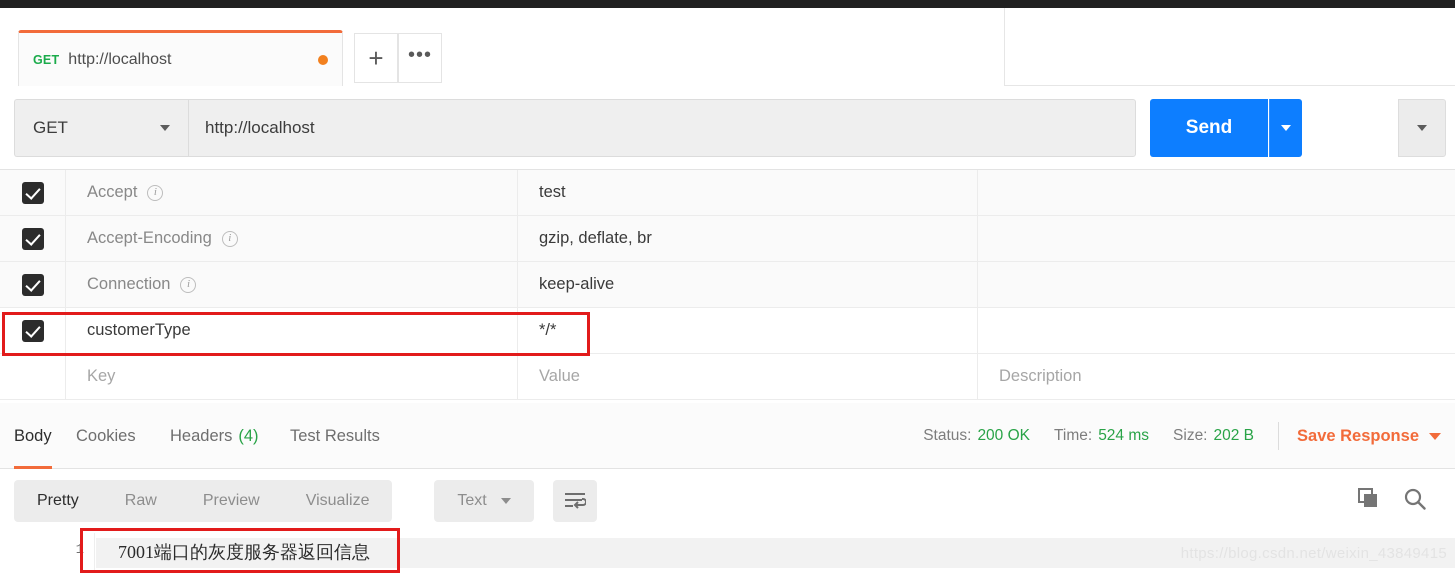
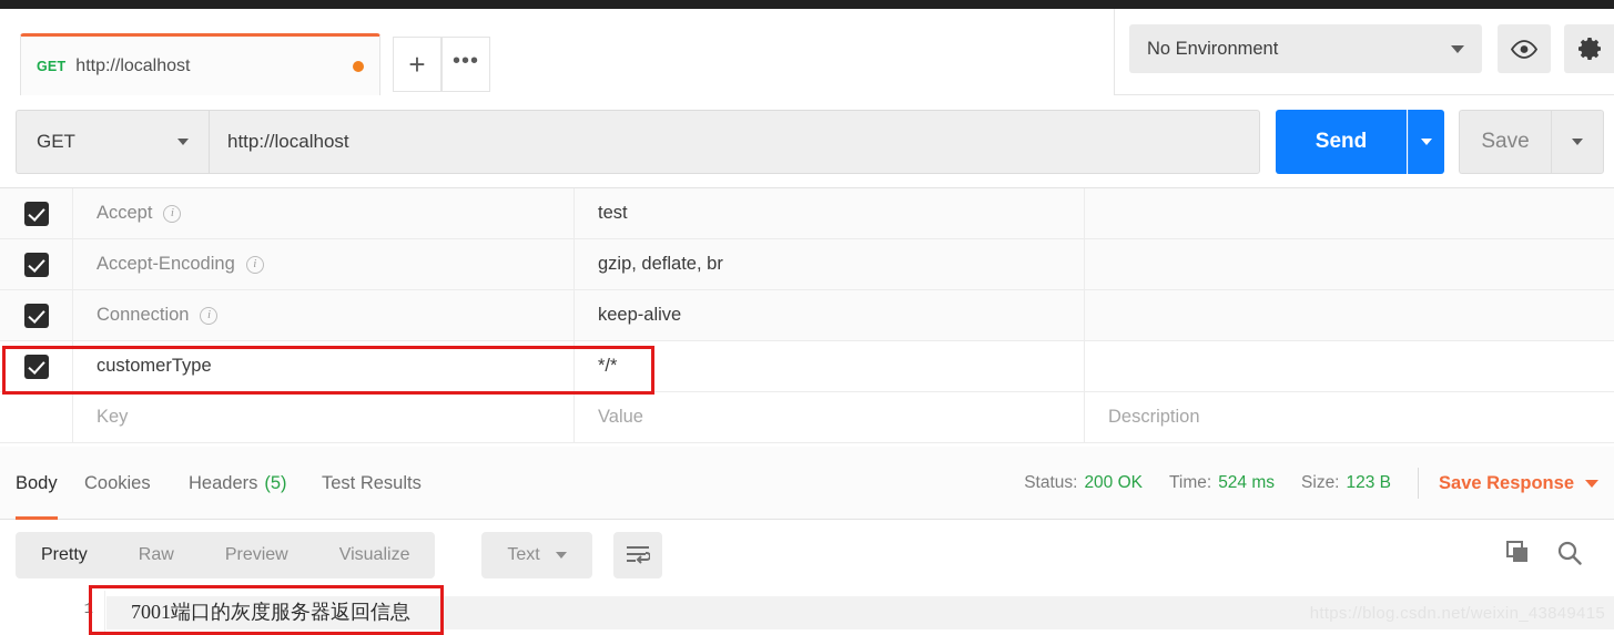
  GET
  http://localhost
  +
  •••
+ No Environment
  GET
  http://localhost
  Send
+ Save
  Accept
  i
  test
  Accept-Encoding
  i
  gzip, deflate, br
  Connection
  i
  keep-alive
  customerType
  */*
  Key
  Value
  Description
  Body
  Cookies
  Headers
- (4)
+ (5)
  Test Results
  Status: 200 OK
  Time: 524 ms
- Size: 202 B
+ Size: 123 B
  Save Response
  Pretty
  Raw
  Preview
  Visualize
  Text
  1
  7001端口的灰度服务器返回信息
